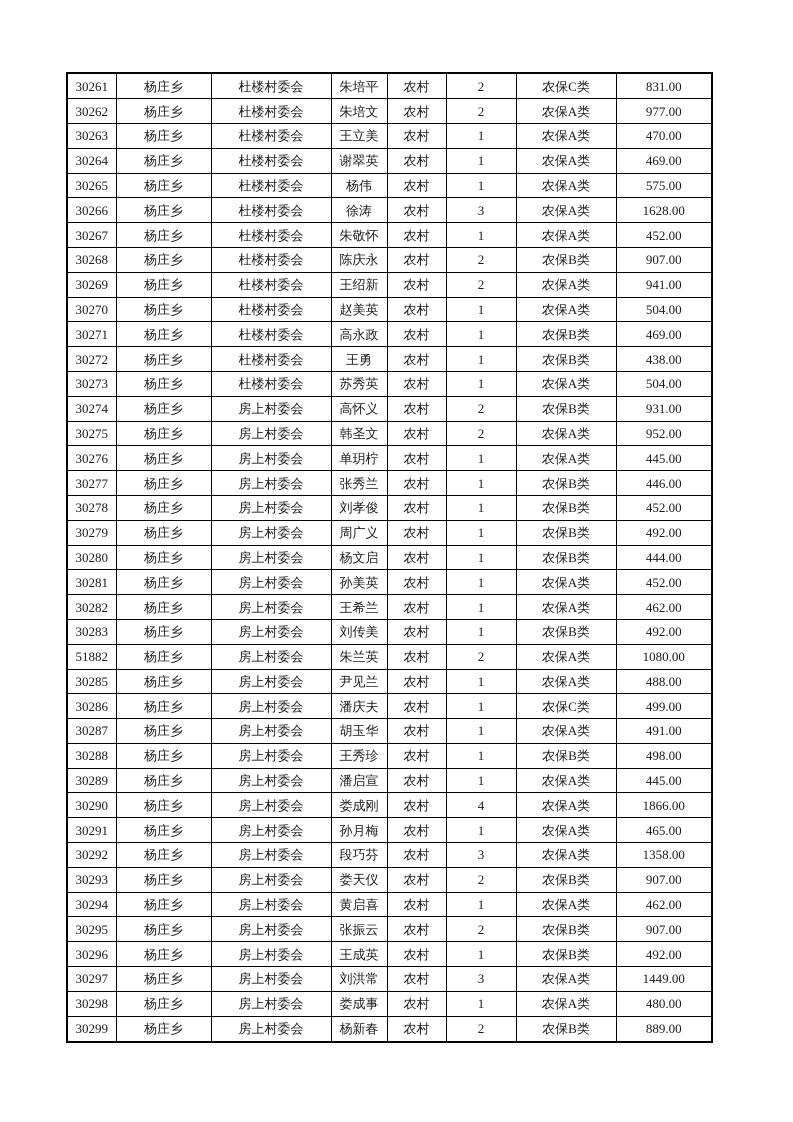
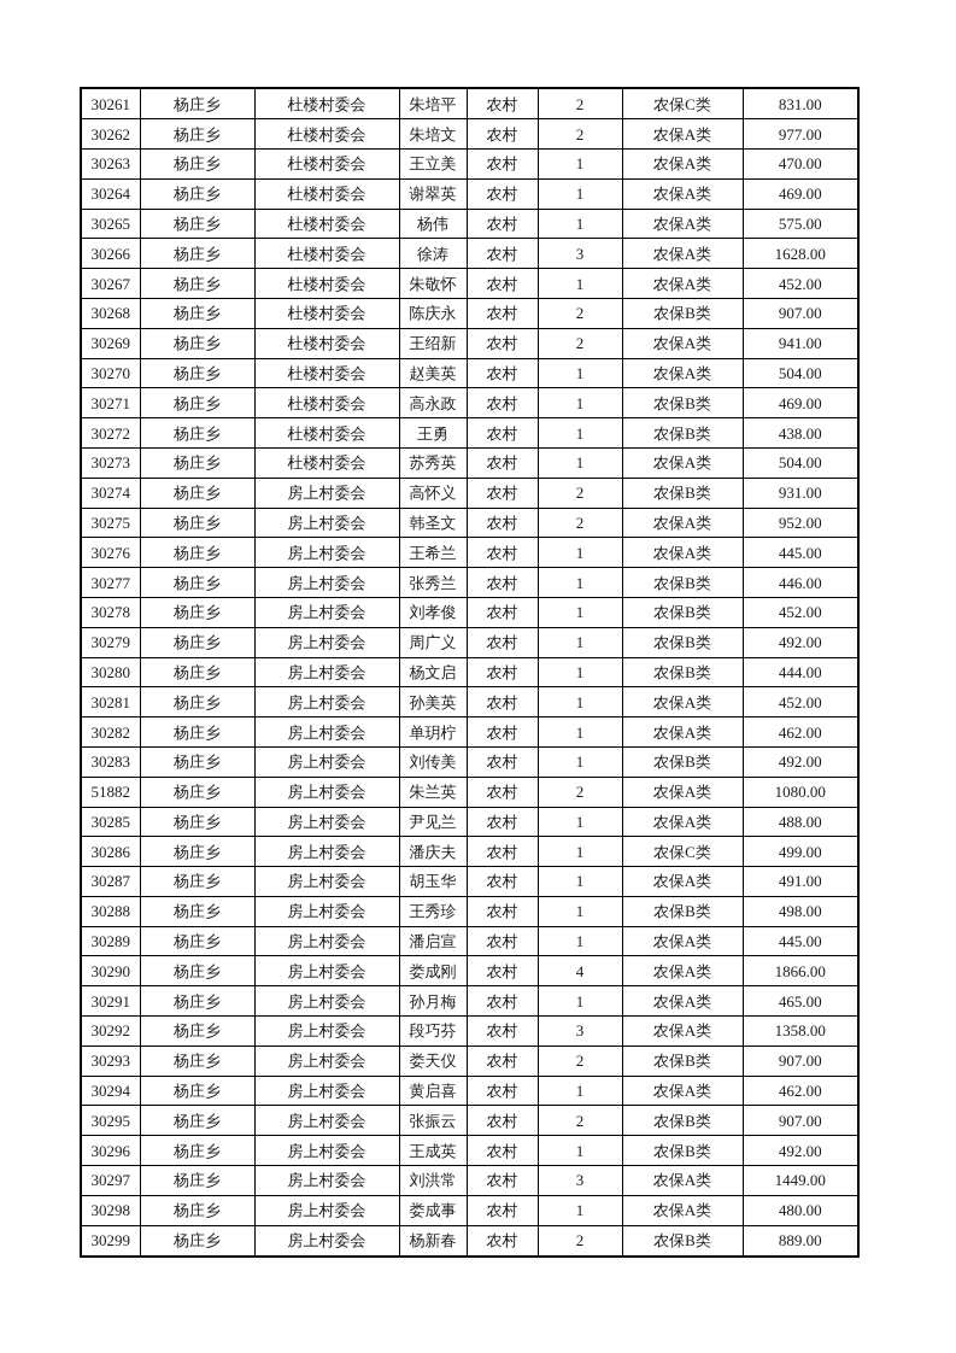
  30261	杨庄乡	杜楼村委会	朱培平	农村	2	农保C类	831.00
  30262	杨庄乡	杜楼村委会	朱培文	农村	2	农保A类	977.00
  30263	杨庄乡	杜楼村委会	王立美	农村	1	农保A类	470.00
  30264	杨庄乡	杜楼村委会	谢翠英	农村	1	农保A类	469.00
  30265	杨庄乡	杜楼村委会	杨伟	农村	1	农保A类	575.00
  30266	杨庄乡	杜楼村委会	徐涛	农村	3	农保A类	1628.00
  30267	杨庄乡	杜楼村委会	朱敬怀	农村	1	农保A类	452.00
  30268	杨庄乡	杜楼村委会	陈庆永	农村	2	农保B类	907.00
  30269	杨庄乡	杜楼村委会	王绍新	农村	2	农保A类	941.00
  30270	杨庄乡	杜楼村委会	赵美英	农村	1	农保A类	504.00
  30271	杨庄乡	杜楼村委会	高永政	农村	1	农保B类	469.00
  30272	杨庄乡	杜楼村委会	王勇	农村	1	农保B类	438.00
  30273	杨庄乡	杜楼村委会	苏秀英	农村	1	农保A类	504.00
  30274	杨庄乡	房上村委会	高怀义	农村	2	农保B类	931.00
  30275	杨庄乡	房上村委会	韩圣文	农村	2	农保A类	952.00
- 30276	杨庄乡	房上村委会	单玥柠	农村	1	农保A类	445.00
+ 30276	杨庄乡	房上村委会	王希兰	农村	1	农保A类	445.00
  30277	杨庄乡	房上村委会	张秀兰	农村	1	农保B类	446.00
  30278	杨庄乡	房上村委会	刘孝俊	农村	1	农保B类	452.00
  30279	杨庄乡	房上村委会	周广义	农村	1	农保B类	492.00
  30280	杨庄乡	房上村委会	杨文启	农村	1	农保B类	444.00
  30281	杨庄乡	房上村委会	孙美英	农村	1	农保A类	452.00
- 30282	杨庄乡	房上村委会	王希兰	农村	1	农保A类	462.00
+ 30282	杨庄乡	房上村委会	单玥柠	农村	1	农保A类	462.00
  30283	杨庄乡	房上村委会	刘传美	农村	1	农保B类	492.00
  51882	杨庄乡	房上村委会	朱兰英	农村	2	农保A类	1080.00
  30285	杨庄乡	房上村委会	尹见兰	农村	1	农保A类	488.00
  30286	杨庄乡	房上村委会	潘庆夫	农村	1	农保C类	499.00
  30287	杨庄乡	房上村委会	胡玉华	农村	1	农保A类	491.00
  30288	杨庄乡	房上村委会	王秀珍	农村	1	农保B类	498.00
  30289	杨庄乡	房上村委会	潘启宣	农村	1	农保A类	445.00
  30290	杨庄乡	房上村委会	娄成刚	农村	4	农保A类	1866.00
  30291	杨庄乡	房上村委会	孙月梅	农村	1	农保A类	465.00
  30292	杨庄乡	房上村委会	段巧芬	农村	3	农保A类	1358.00
  30293	杨庄乡	房上村委会	娄天仪	农村	2	农保B类	907.00
  30294	杨庄乡	房上村委会	黄启喜	农村	1	农保A类	462.00
  30295	杨庄乡	房上村委会	张振云	农村	2	农保B类	907.00
  30296	杨庄乡	房上村委会	王成英	农村	1	农保B类	492.00
  30297	杨庄乡	房上村委会	刘洪常	农村	3	农保A类	1449.00
  30298	杨庄乡	房上村委会	娄成事	农村	1	农保A类	480.00
  30299	杨庄乡	房上村委会	杨新春	农村	2	农保B类	889.00
